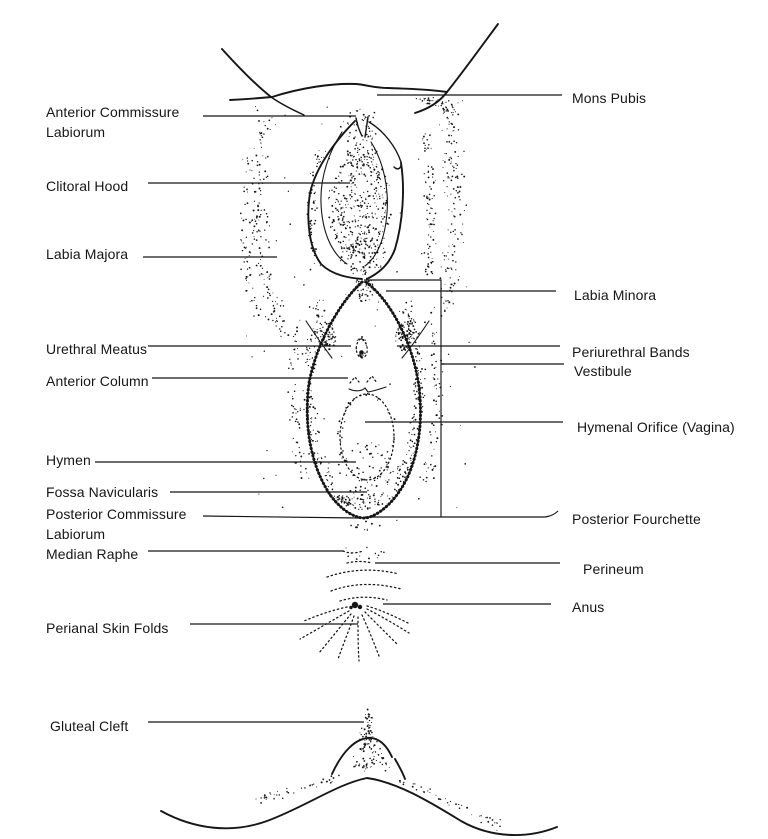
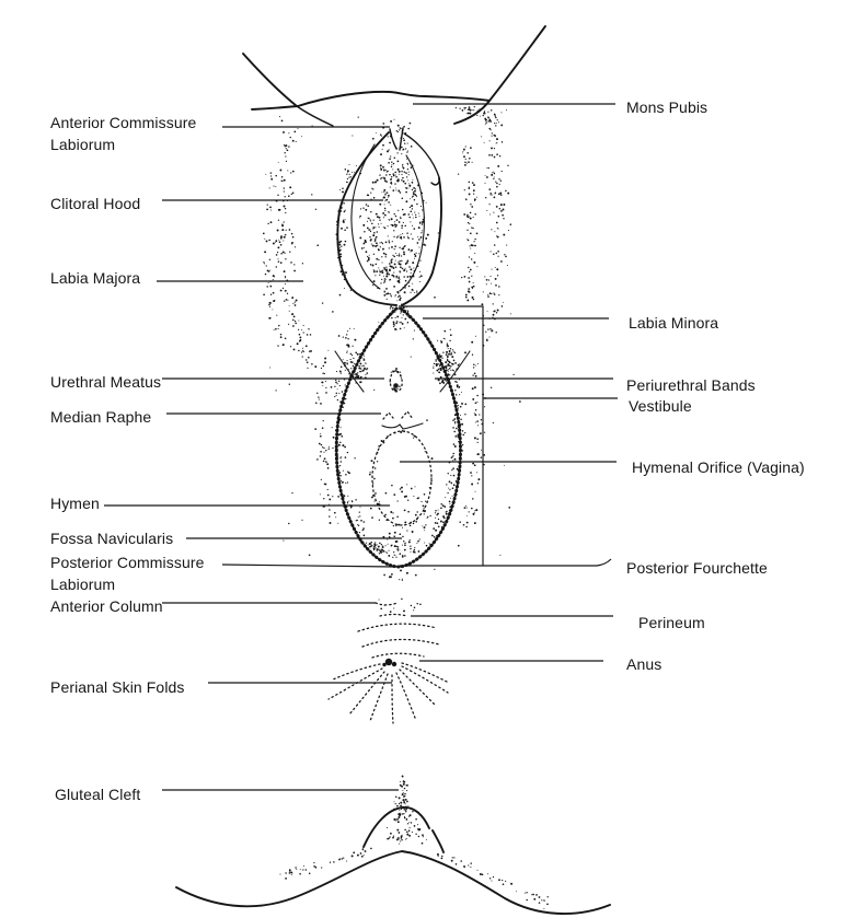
  Anterior Commissure Labiorum
  Clitoral Hood
  Labia Majora
  Urethral Meatus
- Anterior Column
+ Median Raphe
  Hymen
  Fossa Navicularis
  Posterior Commissure Labiorum
- Median Raphe
+ Anterior Column
  Perianal Skin Folds
  Gluteal Cleft
  Mons Pubis
  Labia Minora
  Periurethral Bands
  Vestibule
  Hymenal Orifice (Vagina)
  Posterior Fourchette
  Perineum
  Anus
